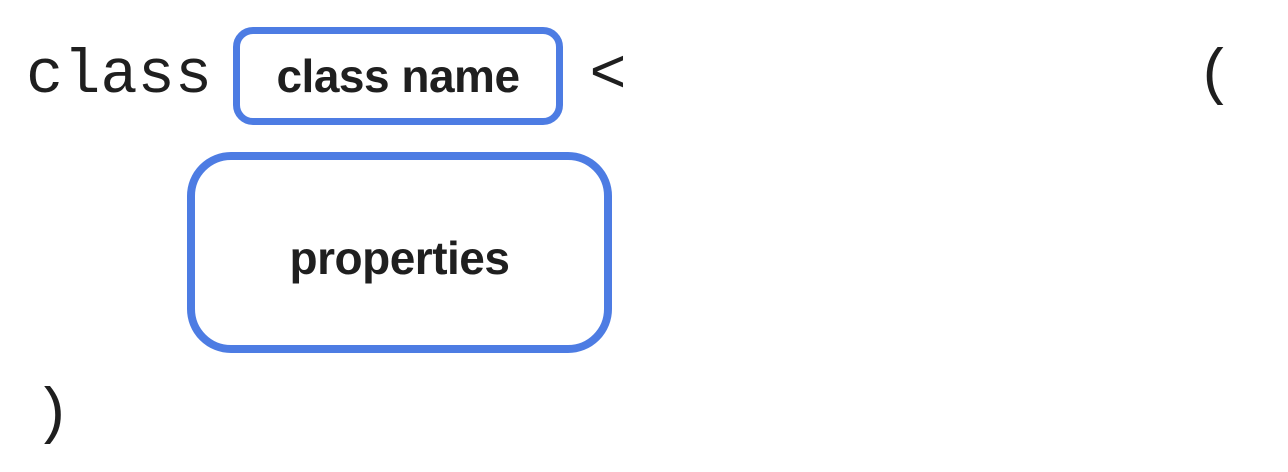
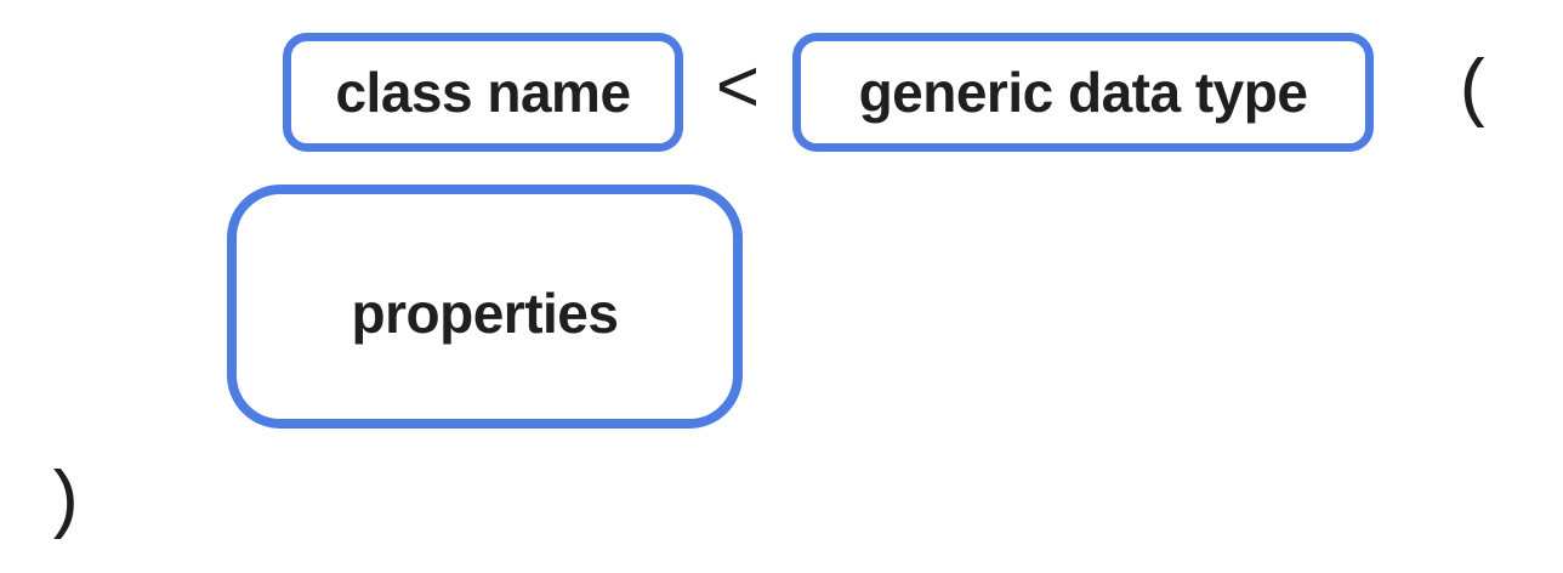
- class
  class name
  <
+ generic data type
  (
  properties
  )
